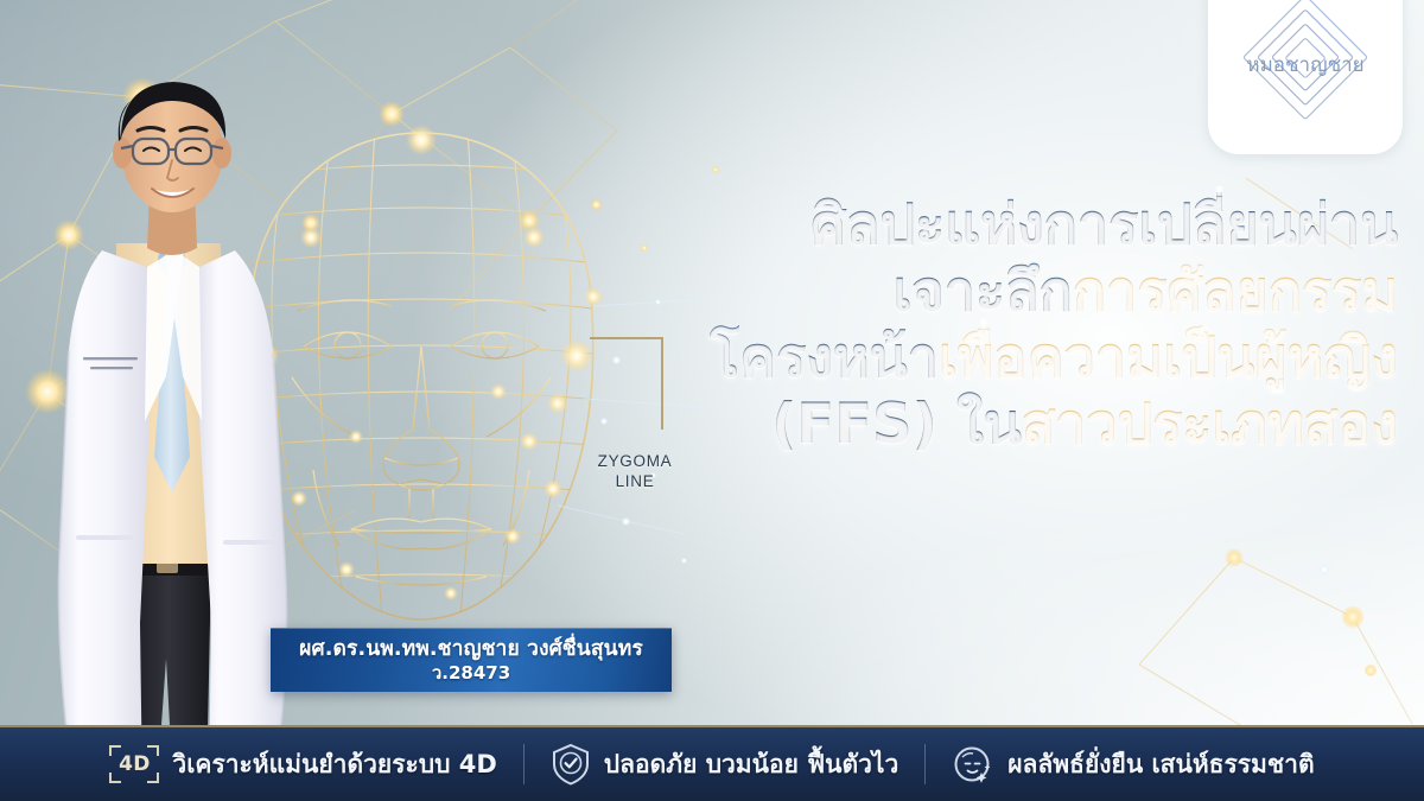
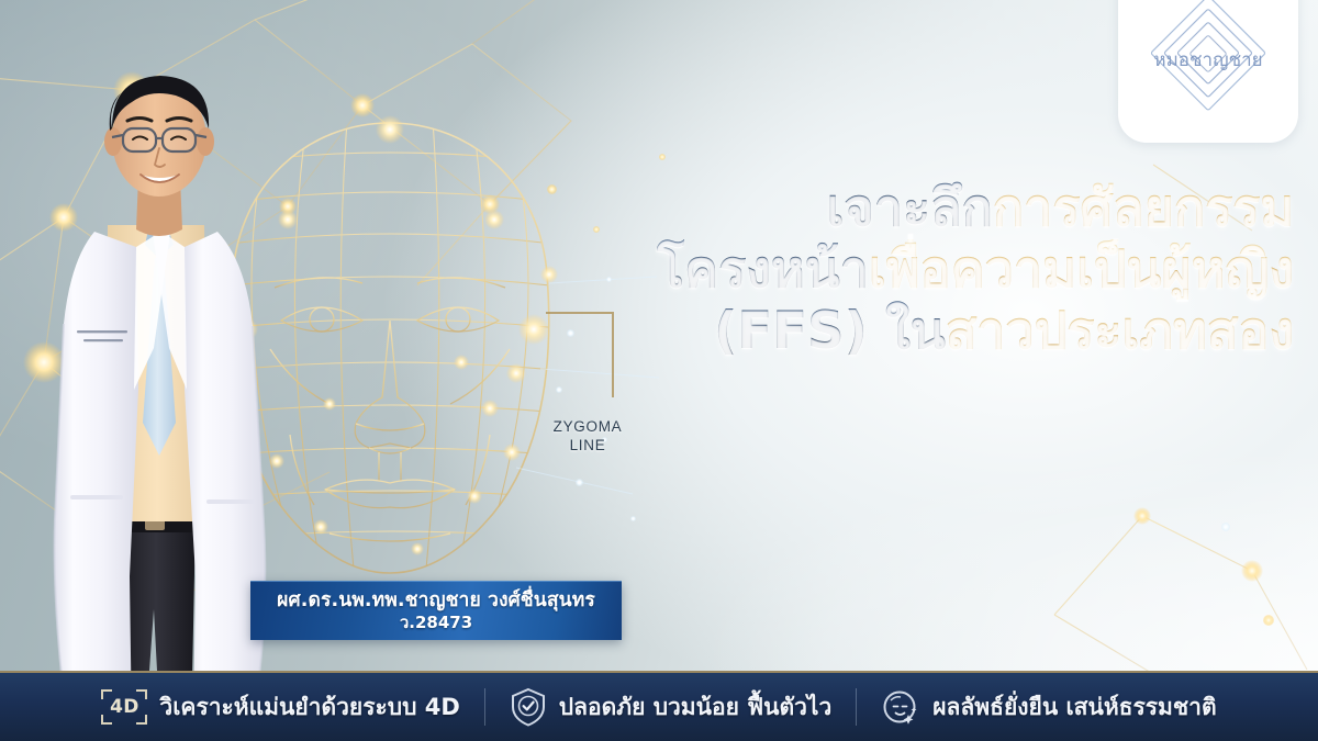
  ZYGOMA
  LINE
- ศิลปะแห่งการเปลี่ยนผ่าน
  เจาะลึกการศัลยกรรม
  โครงหน้าเพื่อความเป็นผู้หญิง
  (FFS) ในสาวประเภทสอง
  หมอชาญชาย
  ผศ.ดร.นพ.ทพ.ชาญชาย วงศ์ชื่นสุนทร
  ว.28473
  4D
  วิเคราะห์แม่นยำด้วยระบบ 4D
  ปลอดภัย บวมน้อย ฟื้นตัวไว
  ผลลัพธ์ยั่งยืน เสน่ห์ธรรมชาติ
